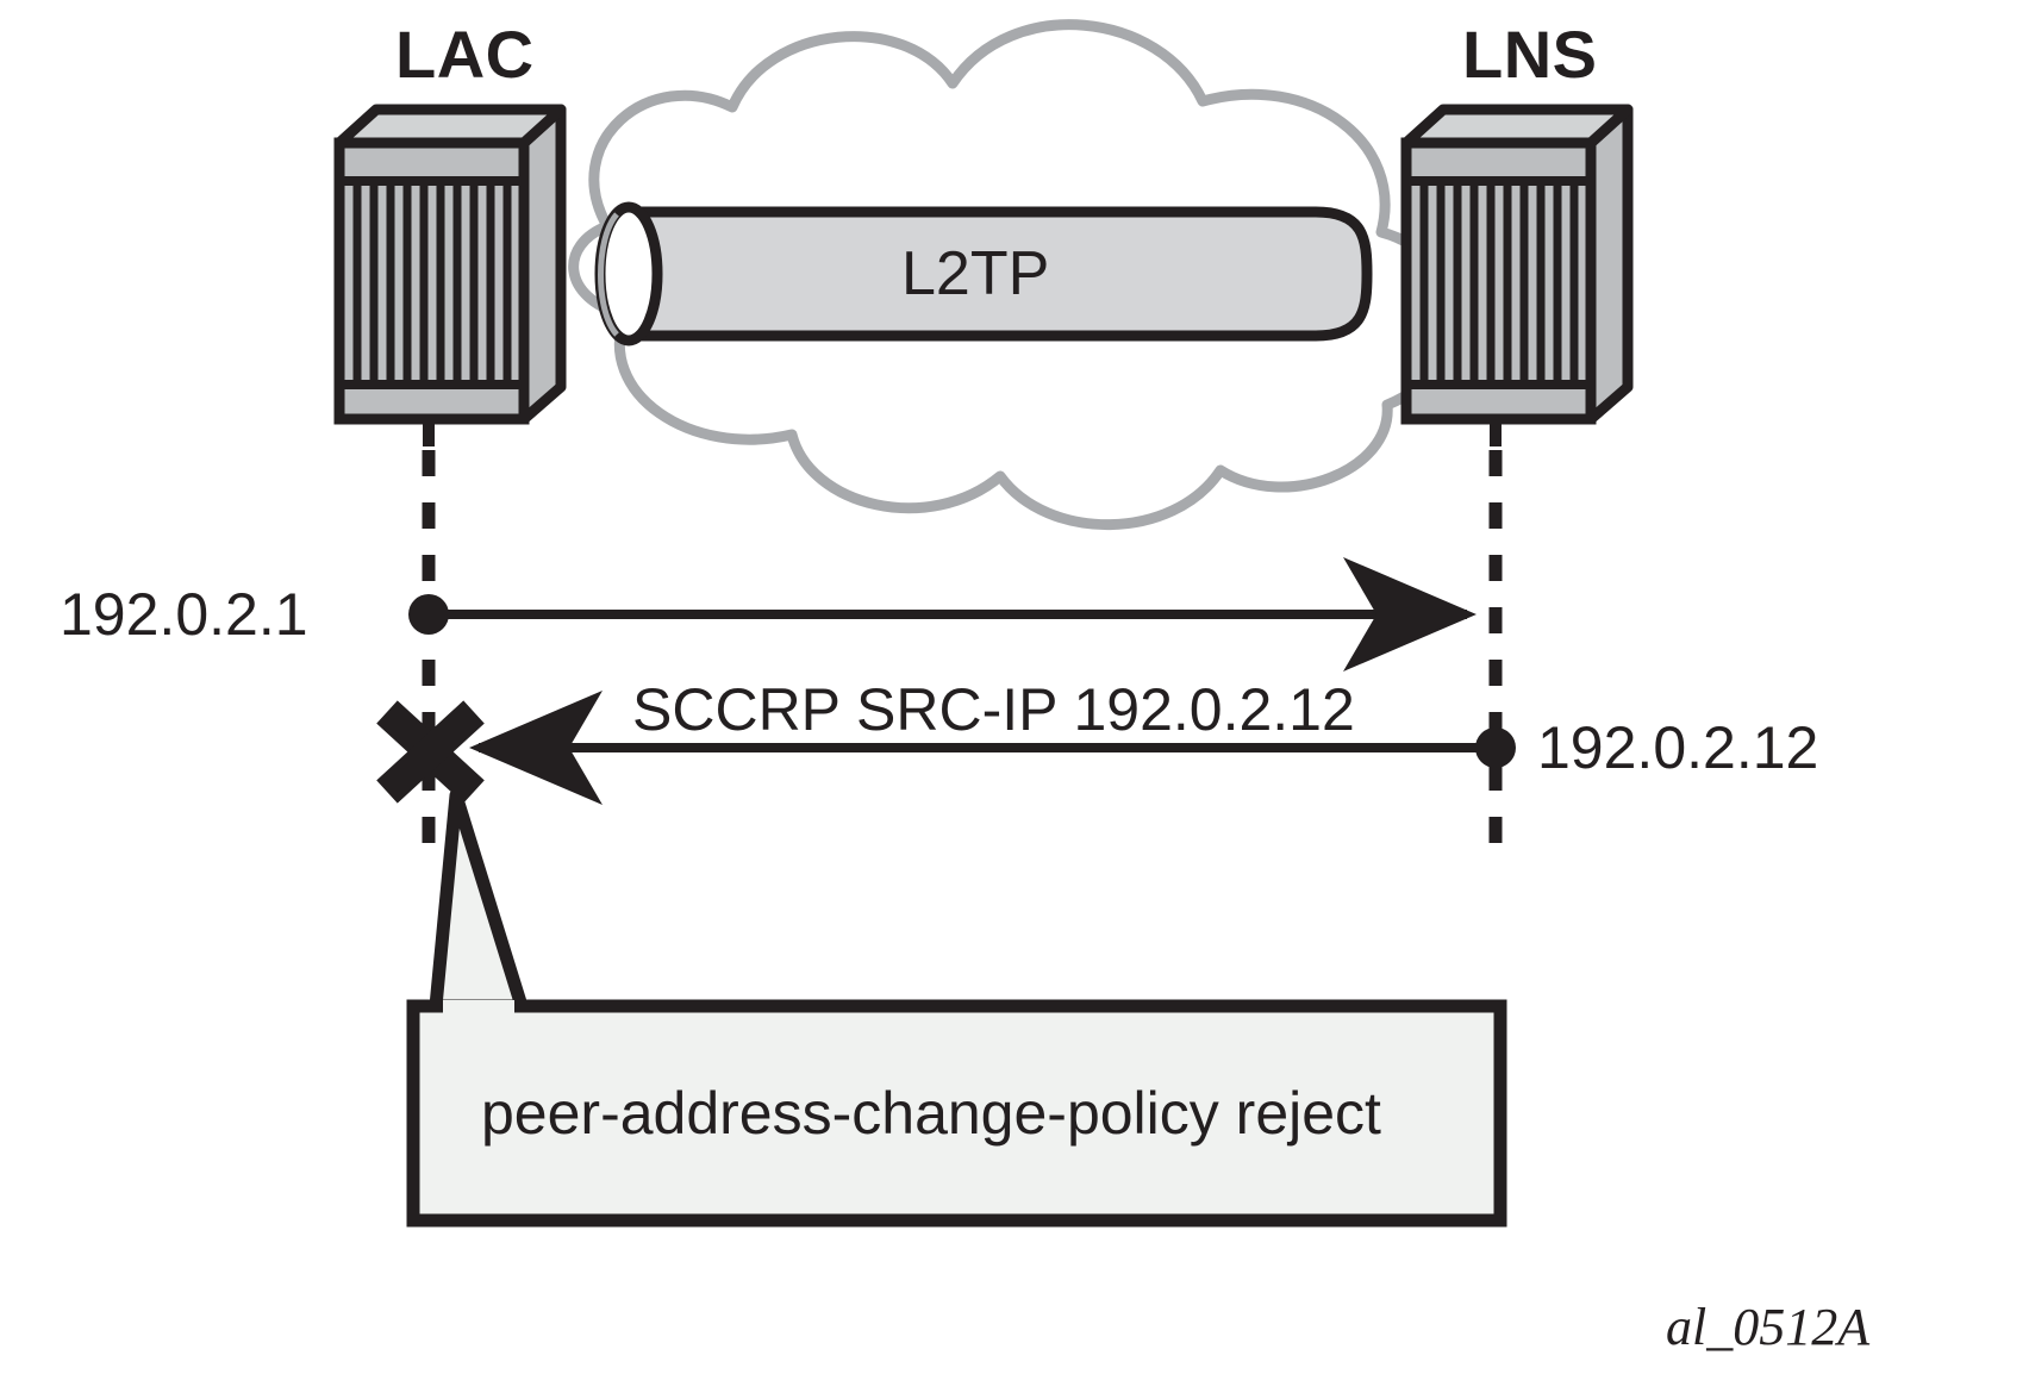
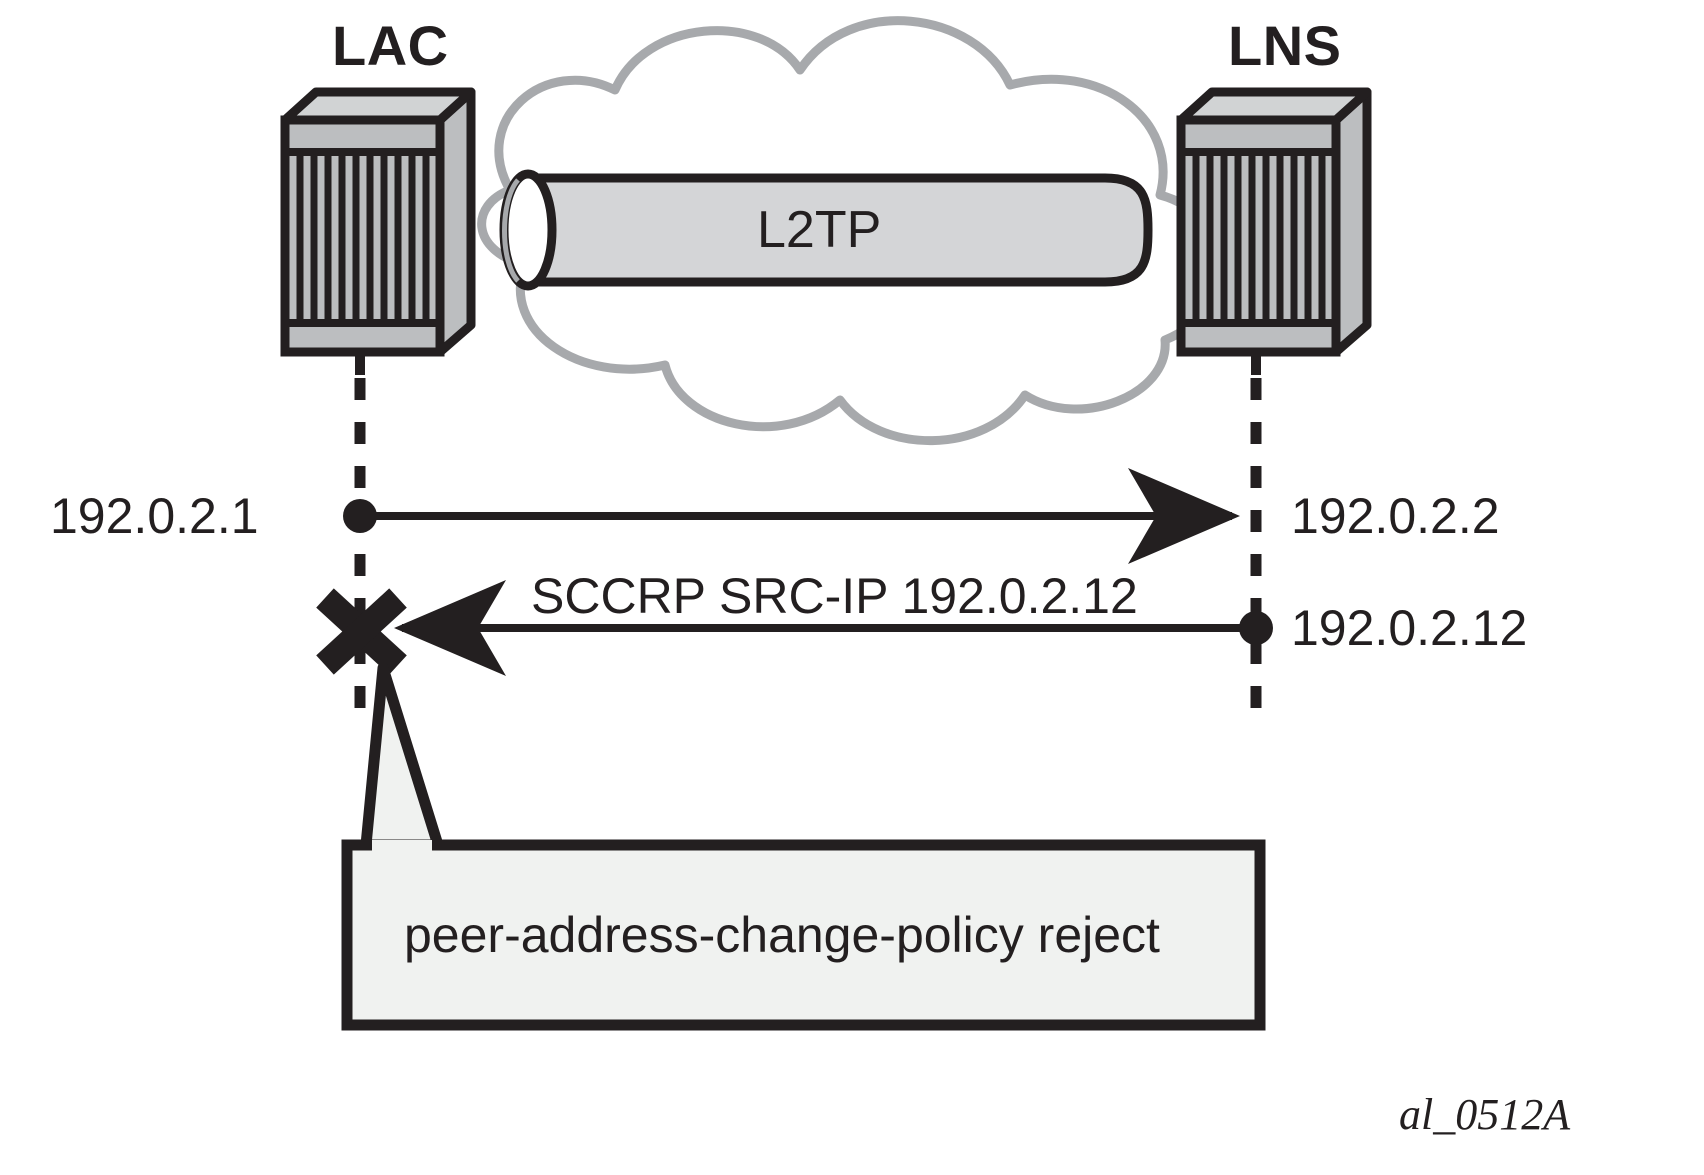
  L2TP
  LAC
  LNS
  192.0.2.1
+ 192.0.2.2
  192.0.2.12
  SCCRP SRC-IP 192.0.2.12
  peer-address-change-policy reject
  al_0512A
